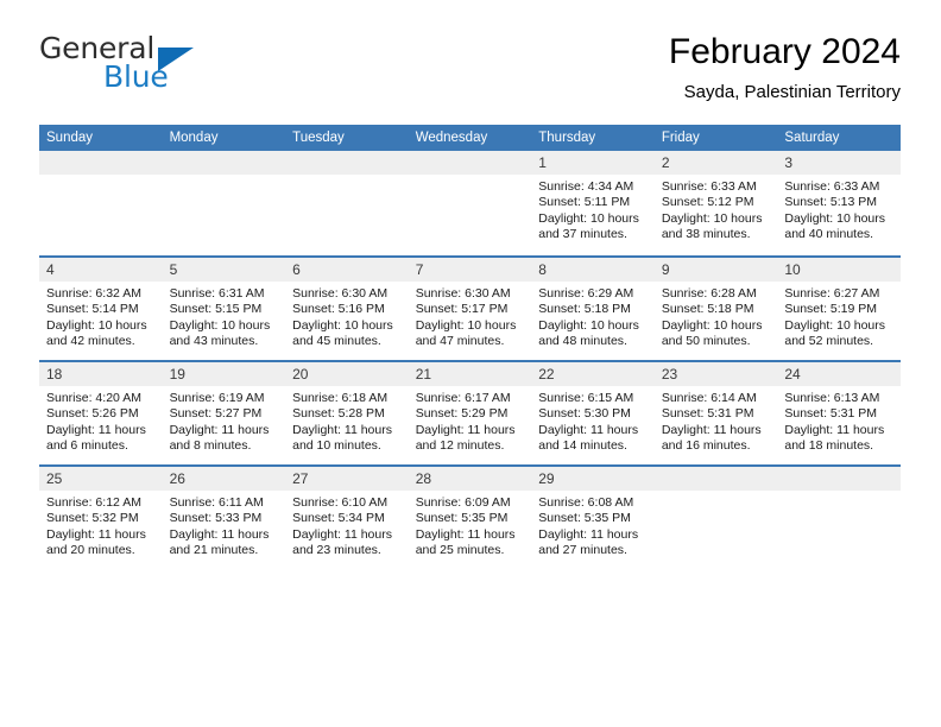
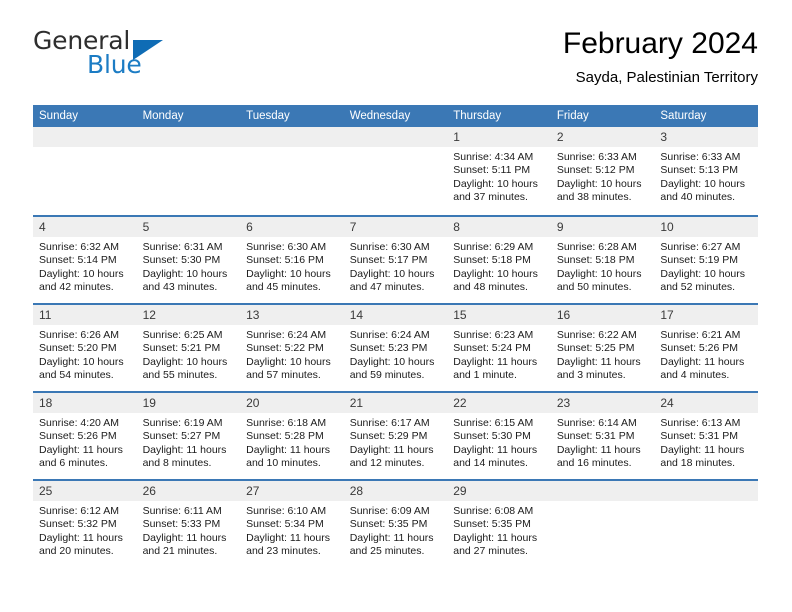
  General
  Blue
  February 2024
  Sayda, Palestinian Territory
  Sunday	Monday	Tuesday	Wednesday	Thursday	Friday	Saturday
  				1Sunrise: 4:34 AMSunset: 5:11 PMDaylight: 10 hours and 37 minutes.	2Sunrise: 6:33 AMSunset: 5:12 PMDaylight: 10 hours and 38 minutes.	3Sunrise: 6:33 AMSunset: 5:13 PMDaylight: 10 hours and 40 minutes.
- 4Sunrise: 6:32 AMSunset: 5:14 PMDaylight: 10 hours and 42 minutes.	5Sunrise: 6:31 AMSunset: 5:15 PMDaylight: 10 hours and 43 minutes.	6Sunrise: 6:30 AMSunset: 5:16 PMDaylight: 10 hours and 45 minutes.	7Sunrise: 6:30 AMSunset: 5:17 PMDaylight: 10 hours and 47 minutes.	8Sunrise: 6:29 AMSunset: 5:18 PMDaylight: 10 hours and 48 minutes.	9Sunrise: 6:28 AMSunset: 5:18 PMDaylight: 10 hours and 50 minutes.	10Sunrise: 6:27 AMSunset: 5:19 PMDaylight: 10 hours and 52 minutes.
+ 4Sunrise: 6:32 AMSunset: 5:14 PMDaylight: 10 hours and 42 minutes.	5Sunrise: 6:31 AMSunset: 5:30 PMDaylight: 10 hours and 43 minutes.	6Sunrise: 6:30 AMSunset: 5:16 PMDaylight: 10 hours and 45 minutes.	7Sunrise: 6:30 AMSunset: 5:17 PMDaylight: 10 hours and 47 minutes.	8Sunrise: 6:29 AMSunset: 5:18 PMDaylight: 10 hours and 48 minutes.	9Sunrise: 6:28 AMSunset: 5:18 PMDaylight: 10 hours and 50 minutes.	10Sunrise: 6:27 AMSunset: 5:19 PMDaylight: 10 hours and 52 minutes.
+ 11Sunrise: 6:26 AMSunset: 5:20 PMDaylight: 10 hours and 54 minutes.	12Sunrise: 6:25 AMSunset: 5:21 PMDaylight: 10 hours and 55 minutes.	13Sunrise: 6:24 AMSunset: 5:22 PMDaylight: 10 hours and 57 minutes.	14Sunrise: 6:24 AMSunset: 5:23 PMDaylight: 10 hours and 59 minutes.	15Sunrise: 6:23 AMSunset: 5:24 PMDaylight: 11 hours and 1 minute.	16Sunrise: 6:22 AMSunset: 5:25 PMDaylight: 11 hours and 3 minutes.	17Sunrise: 6:21 AMSunset: 5:26 PMDaylight: 11 hours and 4 minutes.
  18Sunrise: 4:20 AMSunset: 5:26 PMDaylight: 11 hours and 6 minutes.	19Sunrise: 6:19 AMSunset: 5:27 PMDaylight: 11 hours and 8 minutes.	20Sunrise: 6:18 AMSunset: 5:28 PMDaylight: 11 hours and 10 minutes.	21Sunrise: 6:17 AMSunset: 5:29 PMDaylight: 11 hours and 12 minutes.	22Sunrise: 6:15 AMSunset: 5:30 PMDaylight: 11 hours and 14 minutes.	23Sunrise: 6:14 AMSunset: 5:31 PMDaylight: 11 hours and 16 minutes.	24Sunrise: 6:13 AMSunset: 5:31 PMDaylight: 11 hours and 18 minutes.
  25Sunrise: 6:12 AMSunset: 5:32 PMDaylight: 11 hours and 20 minutes.	26Sunrise: 6:11 AMSunset: 5:33 PMDaylight: 11 hours and 21 minutes.	27Sunrise: 6:10 AMSunset: 5:34 PMDaylight: 11 hours and 23 minutes.	28Sunrise: 6:09 AMSunset: 5:35 PMDaylight: 11 hours and 25 minutes.	29Sunrise: 6:08 AMSunset: 5:35 PMDaylight: 11 hours and 27 minutes.
